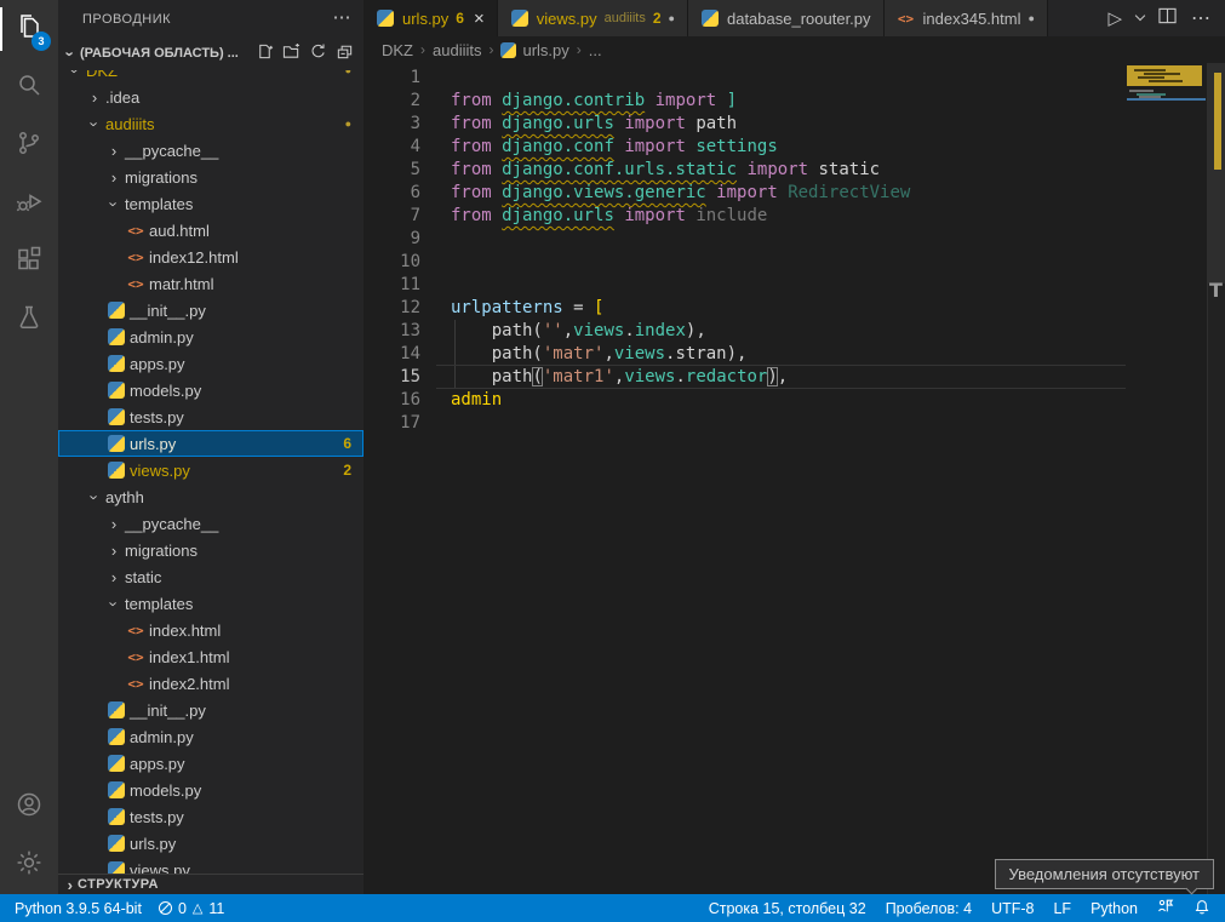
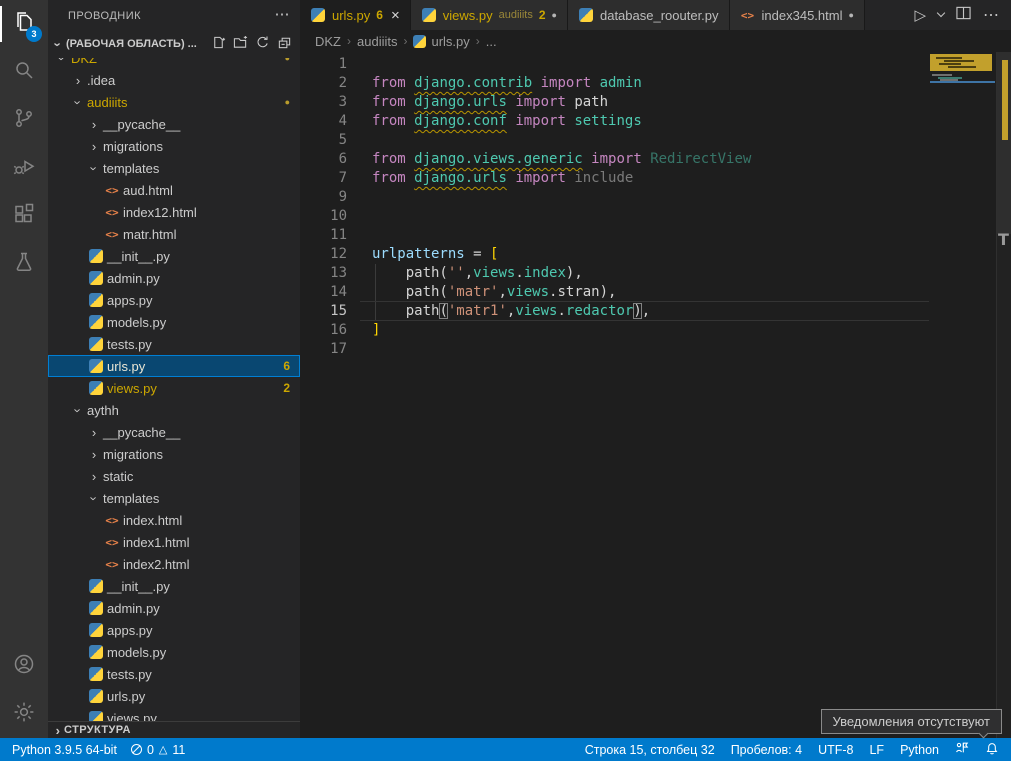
  3
  ПРОВОДНИК
  ⋯
  (РАБОЧАЯ ОБЛАСТЬ) ...
  DKZ
  ●
  ›
  .idea
  audiiits
  ●
  ›
  __pycache__
  ›
  migrations
  templates
  <>
  aud.html
  <>
  index12.html
  <>
  matr.html
  __init__.py
  admin.py
  apps.py
  models.py
  tests.py
  urls.py
  6
  views.py
  2
  aythh
  ›
  __pycache__
  ›
  migrations
  ›
  static
  templates
  <>
  index.html
  <>
  index1.html
  <>
  index2.html
  __init__.py
  admin.py
  apps.py
  models.py
  tests.py
  urls.py
  views.py
  ›
  СТРУКТУРА
  urls.py
  6
  ×
  views.py
  audiiits
  2
  ●
  database_roouter.py
  <>
  index345.html
  ●
  ▷
  ⋯
  DKZ
  ›
  audiiits
  ›
  urls.py
  ›
  ...
  1
  2
- from django.contrib import ]
+ from django.contrib import admin
  3
  from django.urls import path
  4
  from django.conf import settings
  5
- from django.conf.urls.static import static
  6
  from django.views.generic import RedirectView
  7
  from django.urls import include
  9
  10
  11
  12
  urlpatterns = [
  13
  path('',views.index),
  14
  path('matr',views.stran),
  15
  16
- admin
+ ]
  17
  T
  Python 3.9.5 64-bit
  0
  △
  11
  Строка 15, столбец 32
  Пробелов: 4
  UTF-8
  LF
  Python
  Уведомления отсутствуют
